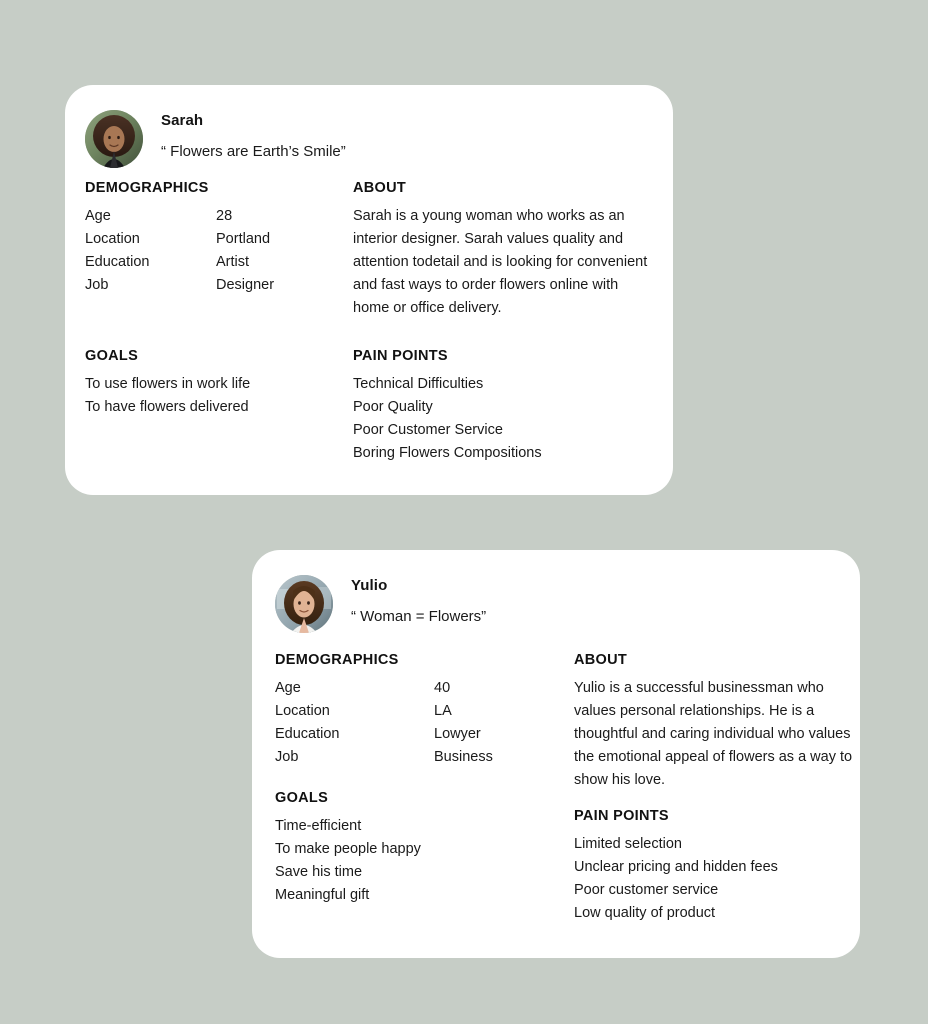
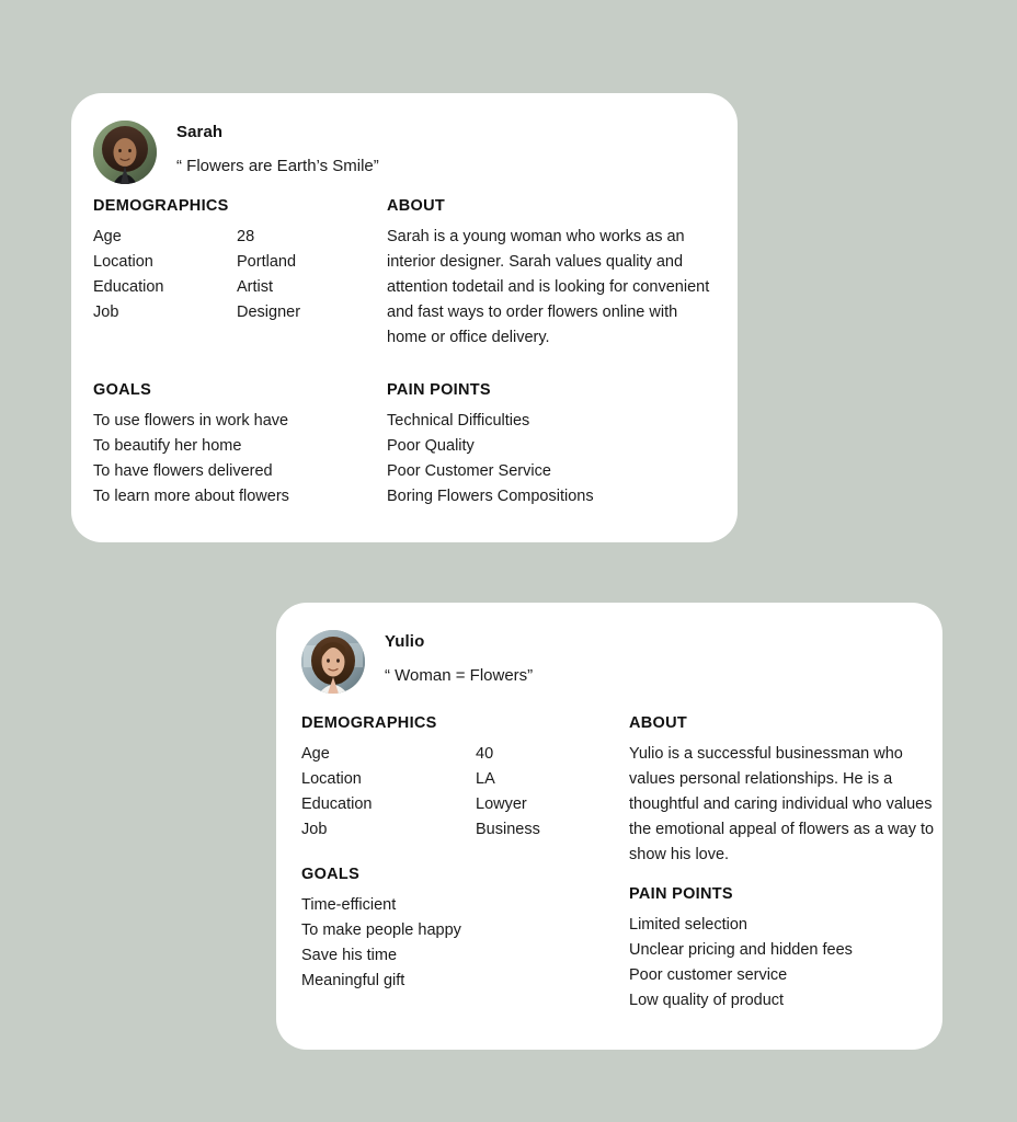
  Sarah
  “ Flowers are Earth’s Smile”
  DEMOGRAPHICS
  Age
  Location
  Education
  Job
  28
  Portland
  Artist
  Designer
  ABOUT
  Sarah is a young woman who works as an interior designer. Sarah values quality and attention todetail and is looking for convenient and fast ways to order flowers online with home or office delivery.
  GOALS
- To use flowers in work life
+ To use flowers in work have
+ To beautify her home
  To have flowers delivered
+ To learn more about flowers
  PAIN POINTS
  Technical Difficulties
  Poor Quality
  Poor Customer Service
  Boring Flowers Compositions
  Yulio
  “ Woman = Flowers”
  DEMOGRAPHICS
  Age
  Location
  Education
  Job
  40
  LA
  Lowyer
  Business
  ABOUT
  Yulio is a successful businessman who values personal relationships. He is a thoughtful and caring individual who values the emotional appeal of flowers as a way to show his love.
  GOALS
  Time-efficient
  To make people happy
  Save his time
  Meaningful gift
  PAIN POINTS
  Limited selection
  Unclear pricing and hidden fees
  Poor customer service
  Low quality of product
